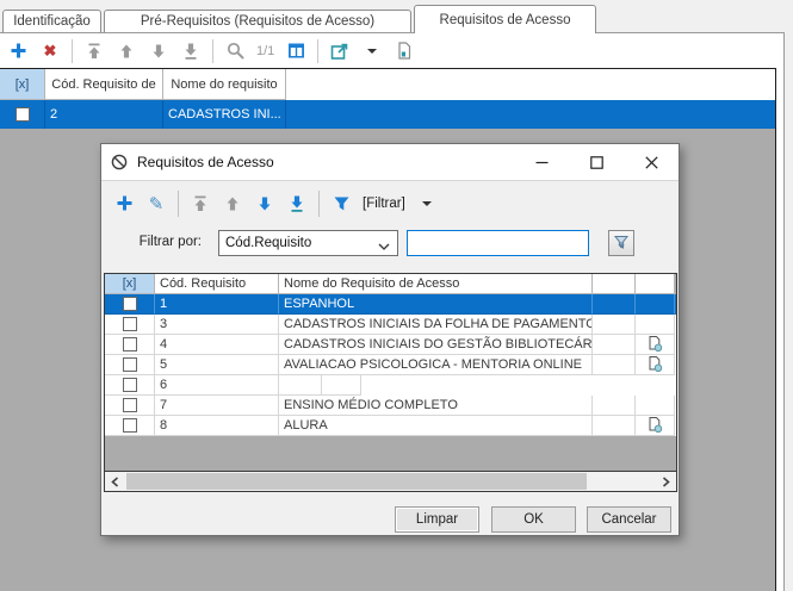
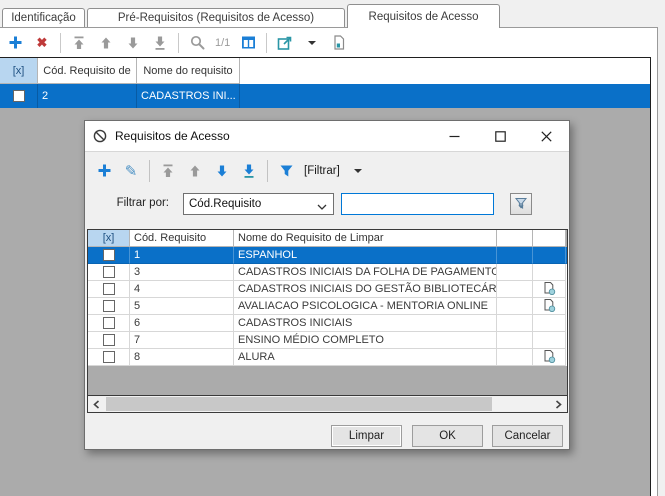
  Identificação
  Pré-Requisitos (Requisitos de Acesso)
  Requisitos de Acesso
  ✖
  1/1
  [x]
  Cód. Requisito de
  Nome do requisito
  2
  CADASTROS INI...
  Requisitos de Acesso
  ✎
  [Filtrar]
  Filtrar por:
  Cód.Requisito
  [x]
  Cód. Requisito
- Nome do Requisito de Acesso
+ Nome do Requisito de Limpar
  1
  ESPANHOL
  3
  CADASTROS INICIAIS DA FOLHA DE PAGAMENTO
  4
  CADASTROS INICIAIS DO GESTÃO BIBLIOTECÁR
  5
  AVALIACAO PSICOLOGICA - MENTORIA ONLINE
  6
+ CADASTROS INICIAIS
  7
  ENSINO MÉDIO COMPLETO
  8
  ALURA
  Limpar
  OK
  Cancelar
